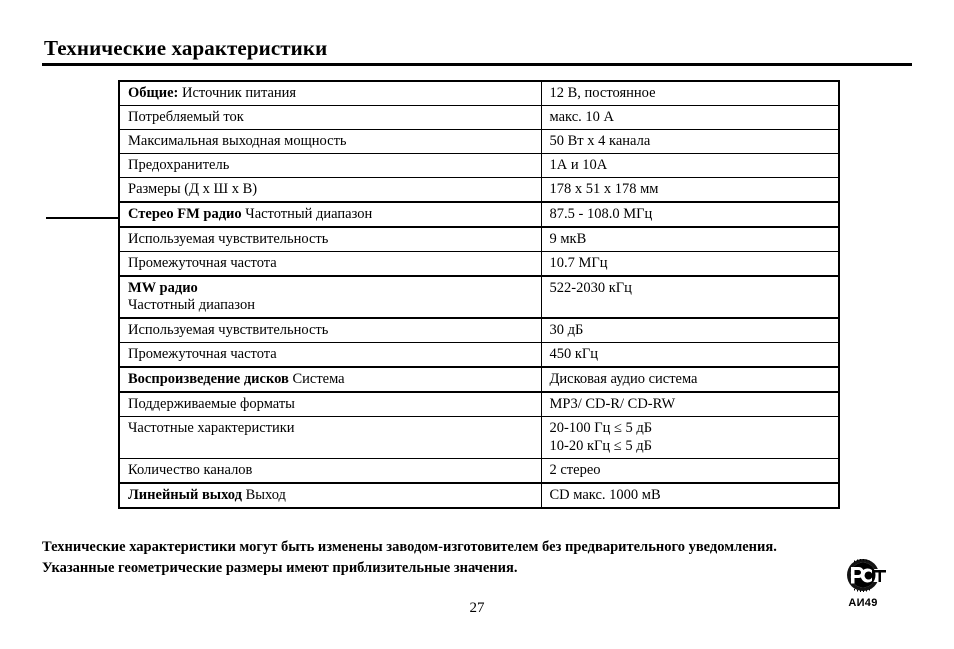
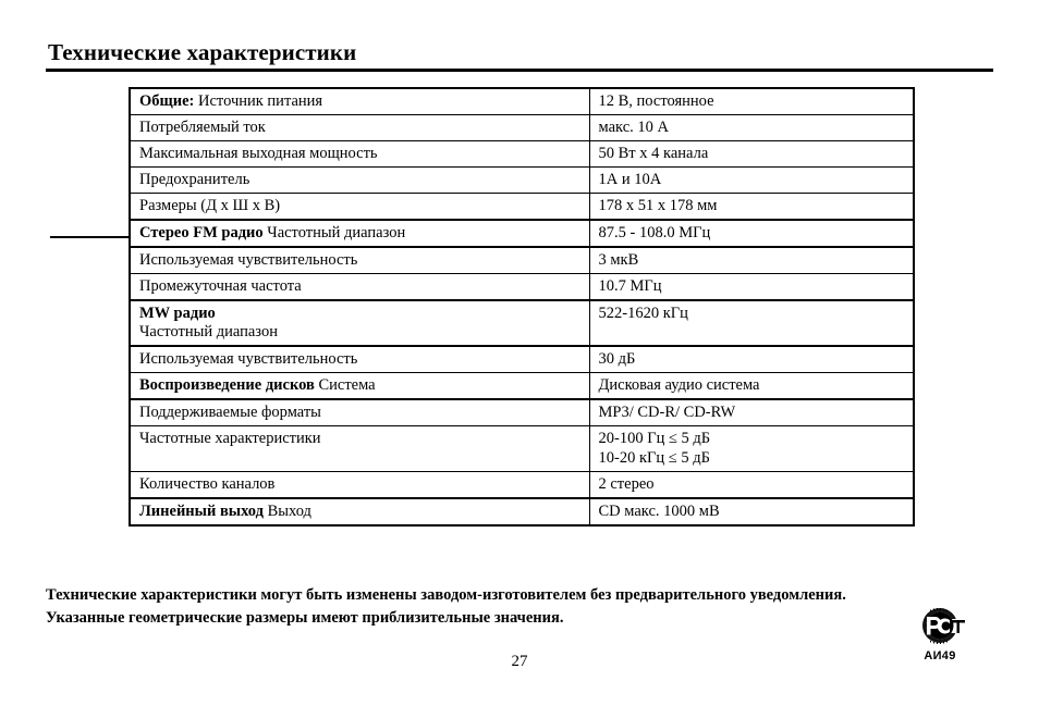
  Технические характеристики
  Общие: Источник питания	12 В, постоянное
  Потребляемый ток	макс. 10 А
  Максимальная выходная мощность	50 Вт х 4 канала
  Предохранитель	1А и 10А
  Размеры (Д х Ш х В)	178 x 51 x 178 мм
  Стерео FM радио Частотный диапазон	87.5 - 108.0 МГц
- Используемая чувствительность	9 мкВ
+ Используемая чувствительность	3 мкВ
  Промежуточная частота	10.7 МГц
- MW радиоЧастотный диапазон	522-2030 кГц
+ MW радиоЧастотный диапазон	522-1620 кГц
  Используемая чувствительность	30 дБ
- Промежуточная частота	450 кГц
  Воспроизведение дисков Система	Дисковая аудио система
  Поддерживаемые форматы	MP3/ CD-R/ CD-RW
  Частотные характеристики	20-100 Гц ≤ 5 дБ10-20 кГц ≤ 5 дБ
  Количество каналов	2 стерео
  Линейный выход Выход	CD макс. 1000 мВ
  Технические характеристики могут быть изменены заводом-изготовителем без предварительного уведомления.
  Указанные геометрические размеры имеют приблизительные значения.
  АИ49
  27
